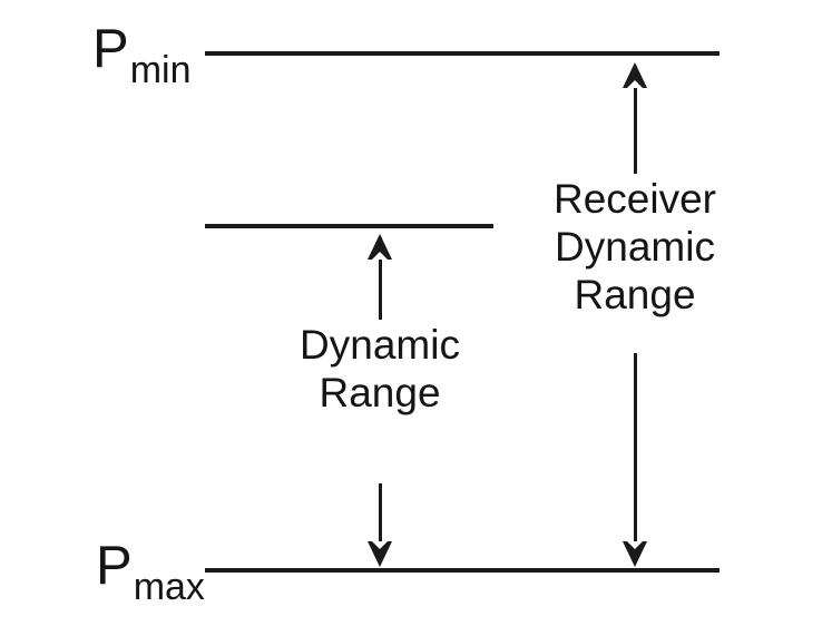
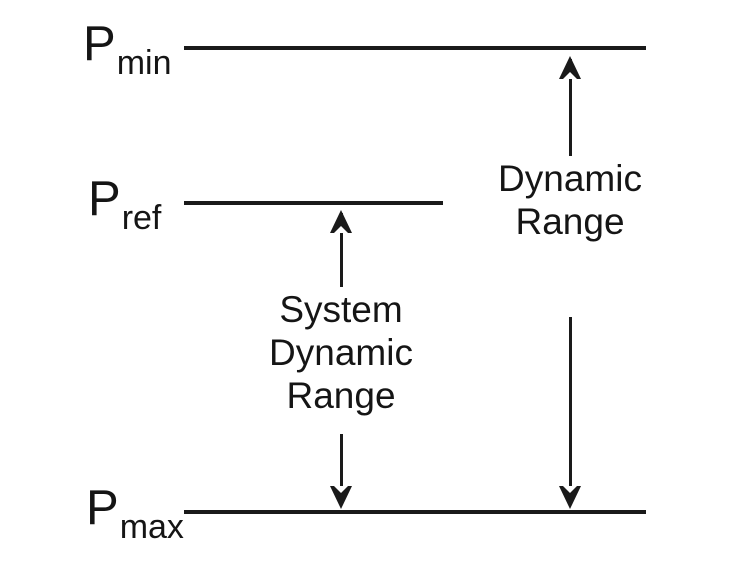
  Pmin
+ Pref
  Pmax
+ System
  Dynamic
  Range
- Receiver
  Dynamic
  Range
